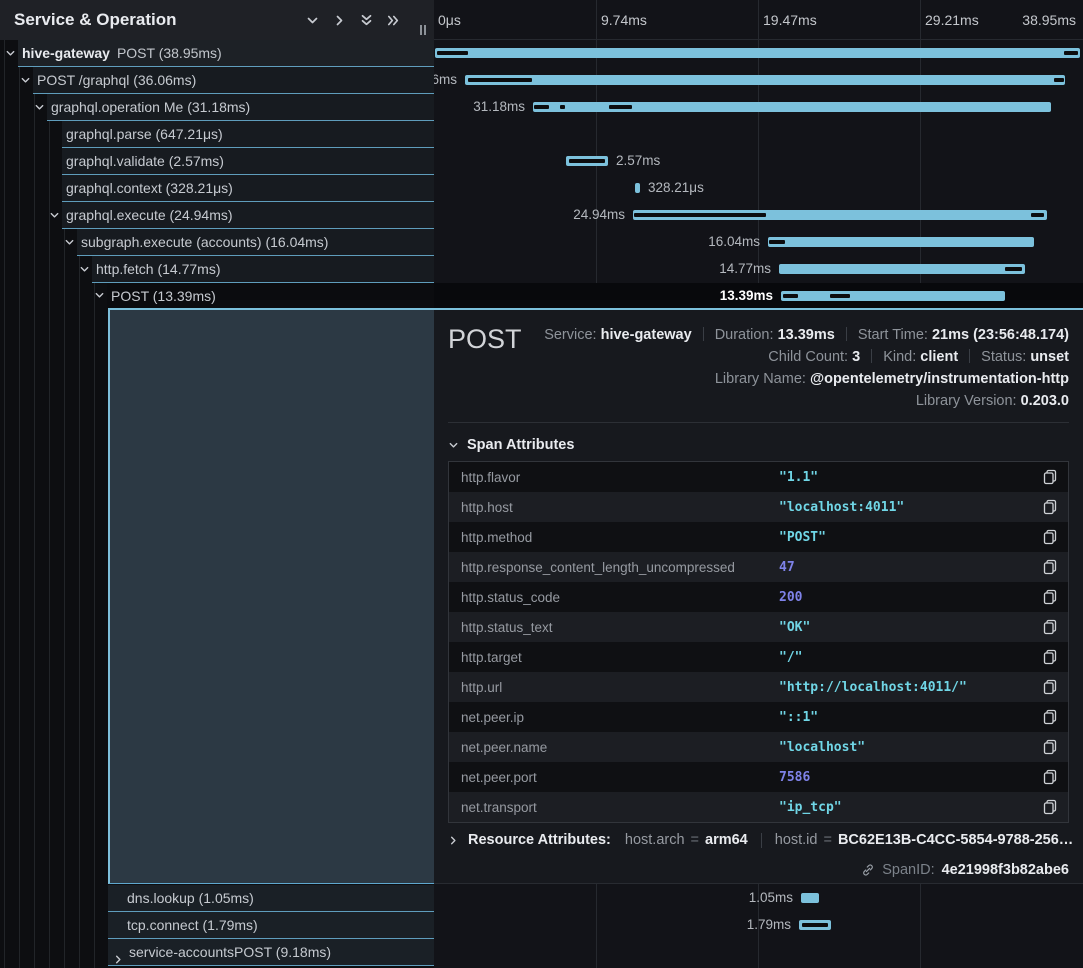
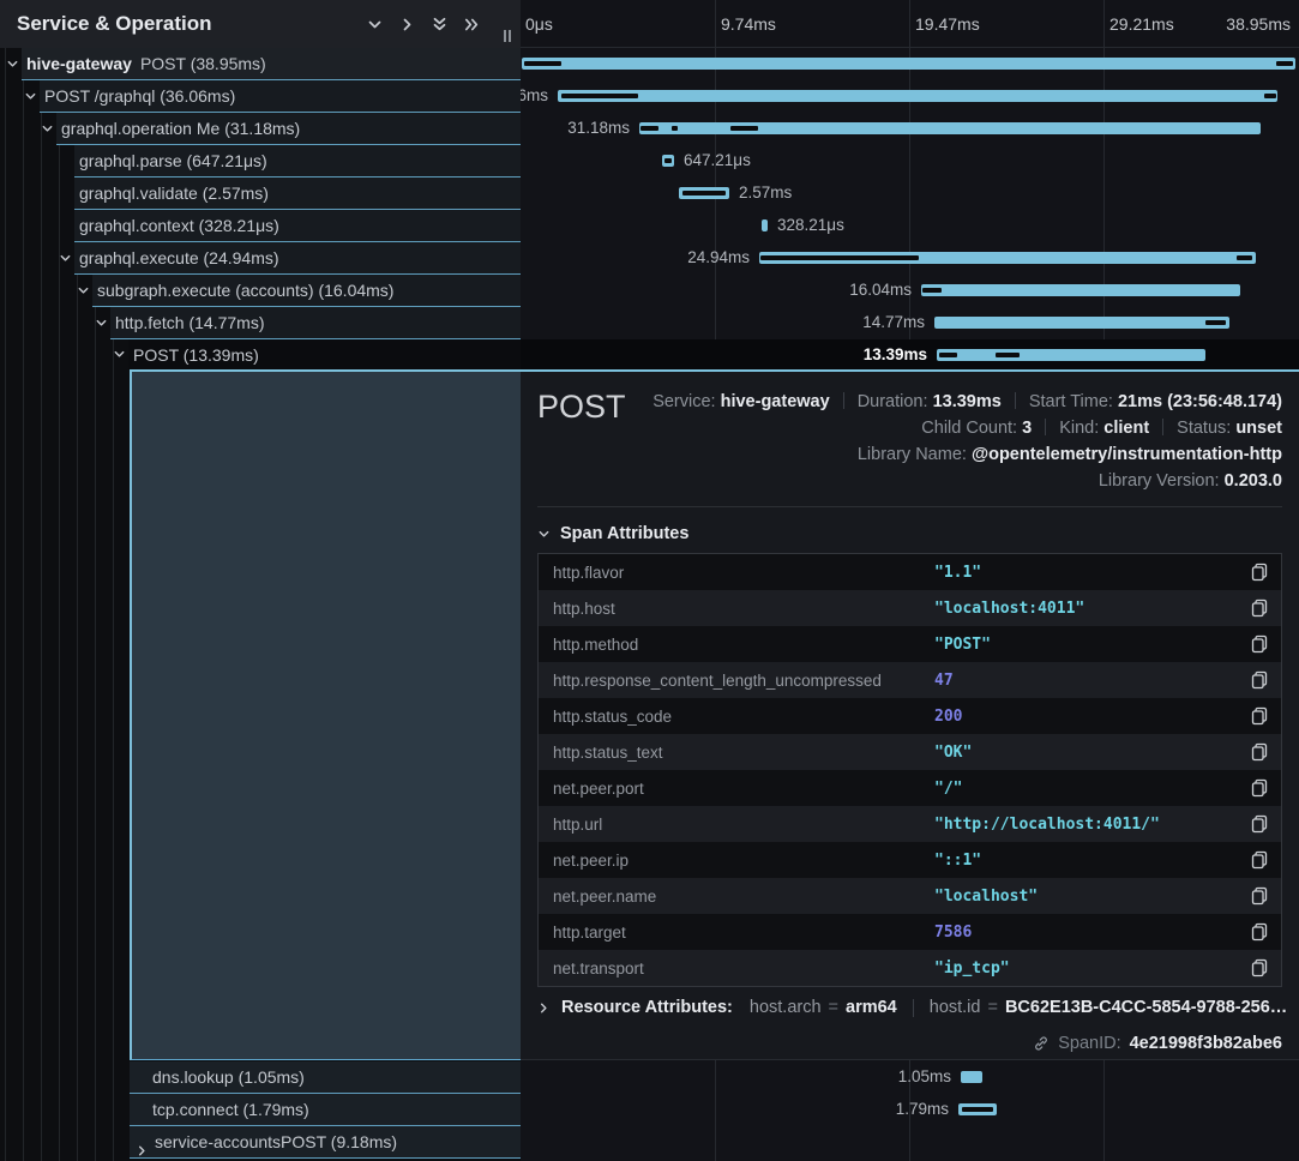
  Service & Operation
  hive-gateway
  POST (38.95ms)
  POST /graphql (36.06ms)
  graphql.operation Me (31.18ms)
  graphql.parse (647.21μs)
  graphql.validate (2.57ms)
  graphql.context (328.21μs)
  graphql.execute (24.94ms)
  subgraph.execute (accounts) (16.04ms)
  http.fetch (14.77ms)
  POST (13.39ms)
  dns.lookup (1.05ms)
  tcp.connect (1.79ms)
  service-accounts
  POST (9.18ms)
  0μs
  9.74ms
  19.47ms
  29.21ms
  38.95ms
  31.18ms
+ 647.21μs
  2.57ms
  328.21μs
  24.94ms
  16.04ms
  14.77ms
  13.39ms
  1.05ms
  1.79ms
  POST
  Service: hive-gateway Duration: 13.39ms Start Time: 21ms (23:56:48.174)
  Child Count: 3 Kind: client Status: unset
  Library Name: @opentelemetry/instrumentation-http
  Library Version: 0.203.0
  Span Attributes
  http.flavor
  "1.1"
  http.host
  "localhost:4011"
  http.method
  "POST"
  http.response_content_length_uncompressed
  47
  http.status_code
  200
  http.status_text
  "OK"
- http.target
+ net.peer.port
  "/"
  http.url
  "http://localhost:4011/"
  net.peer.ip
  "::1"
  net.peer.name
  "localhost"
- net.peer.port
+ http.target
  7586
  net.transport
  "ip_tcp"
  Resource Attributes:
  host.arch
  =
  arm64
  host.id
  =
  BC62E13B-C4CC-5854-9788-256…
  SpanID:
  4e21998f3b82abe6
